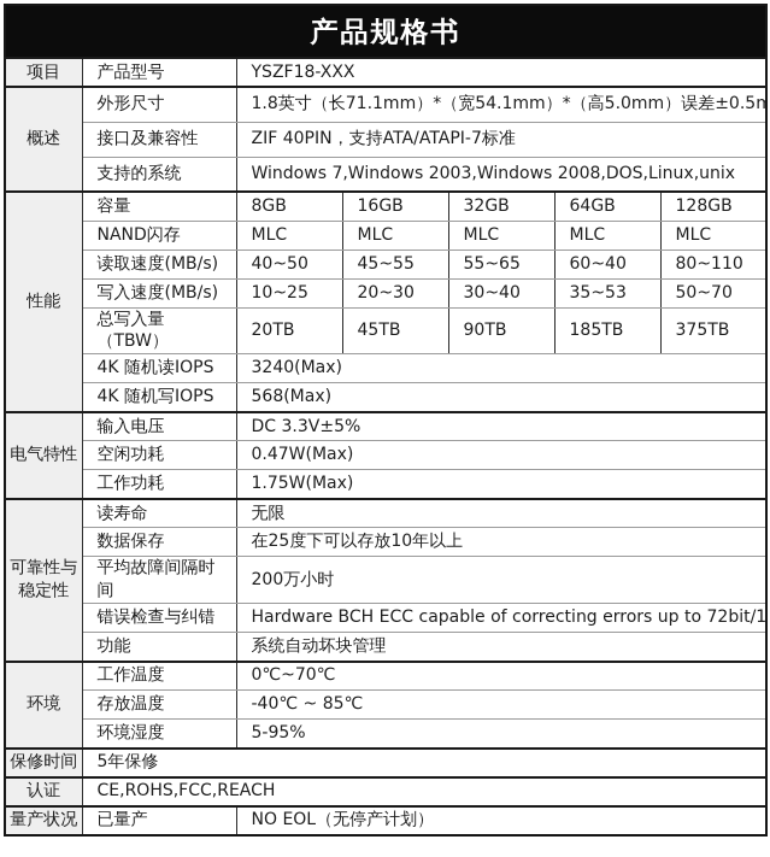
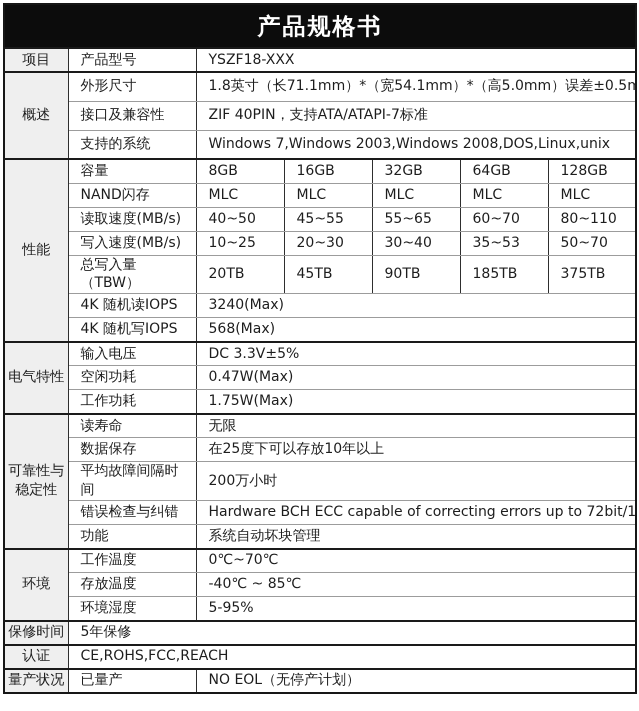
  产品规格书
  项目	产品型号	YSZF18-XXX
  概述	外形尺寸	1.8英寸（长71.1mm）*（宽54.1mm）*（高5.0mm）误差±0.5m
  接口及兼容性	ZIF 40PIN，支持ATA/ATAPI-7标准
  支持的系统	Windows 7,Windows 2003,Windows 2008,DOS,Linux,unix
  性能	容量	8GB	16GB	32GB	64GB	128GB
  NAND闪存	MLC	MLC	MLC	MLC	MLC
- 读取速度(MB/s)	40~50	45~55	55~65	60~40	80~110
+ 读取速度(MB/s)	40~50	45~55	55~65	60~70	80~110
  写入速度(MB/s)	10~25	20~30	30~40	35~53	50~70
  总写入量（TBW）	20TB	45TB	90TB	185TB	375TB
  4K 随机读IOPS	3240(Max)
  4K 随机写IOPS	568(Max)
  电气特性	输入电压	DC 3.3V±5%
  空闲功耗	0.47W(Max)
  工作功耗	1.75W(Max)
  可靠性与稳定性	读寿命	无限
  数据保存	在25度下可以存放10年以上
  平均故障间隔时间	200万小时
  错误检查与纠错	Hardware BCH ECC capable of correcting errors up to 72bit/1
  功能	系统自动坏块管理
  环境	工作温度	0℃~70℃
  存放温度	-40℃ ~ 85℃
  环境湿度	5-95%
  保修时间	5年保修
  认证	CE,ROHS,FCC,REACH
  量产状况	已量产	NO EOL（无停产计划）
